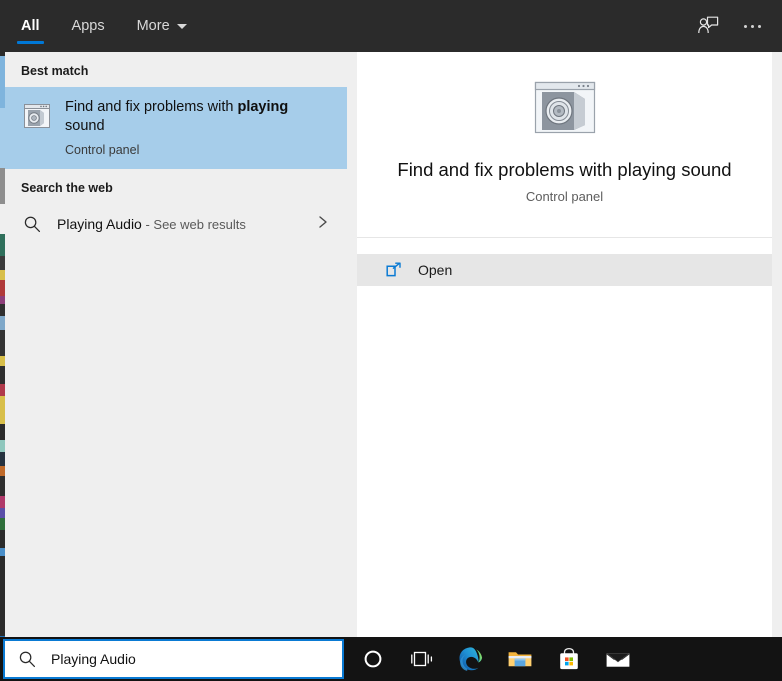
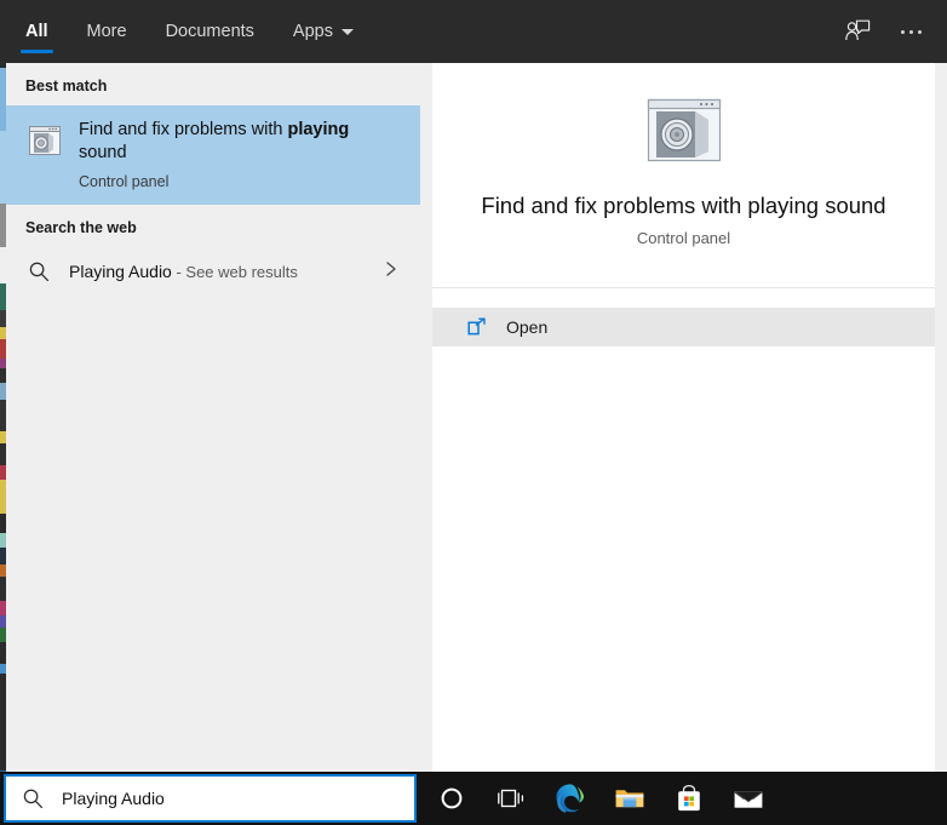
  All
- Apps
+ More
+ Documents
- More
+ Apps
  Best match
  Find and fix problems with playing sound
  Control panel
  Search the web
  Playing Audio - See web results
  Find and fix problems with playing sound
  Control panel
  Open
  Playing Audio
